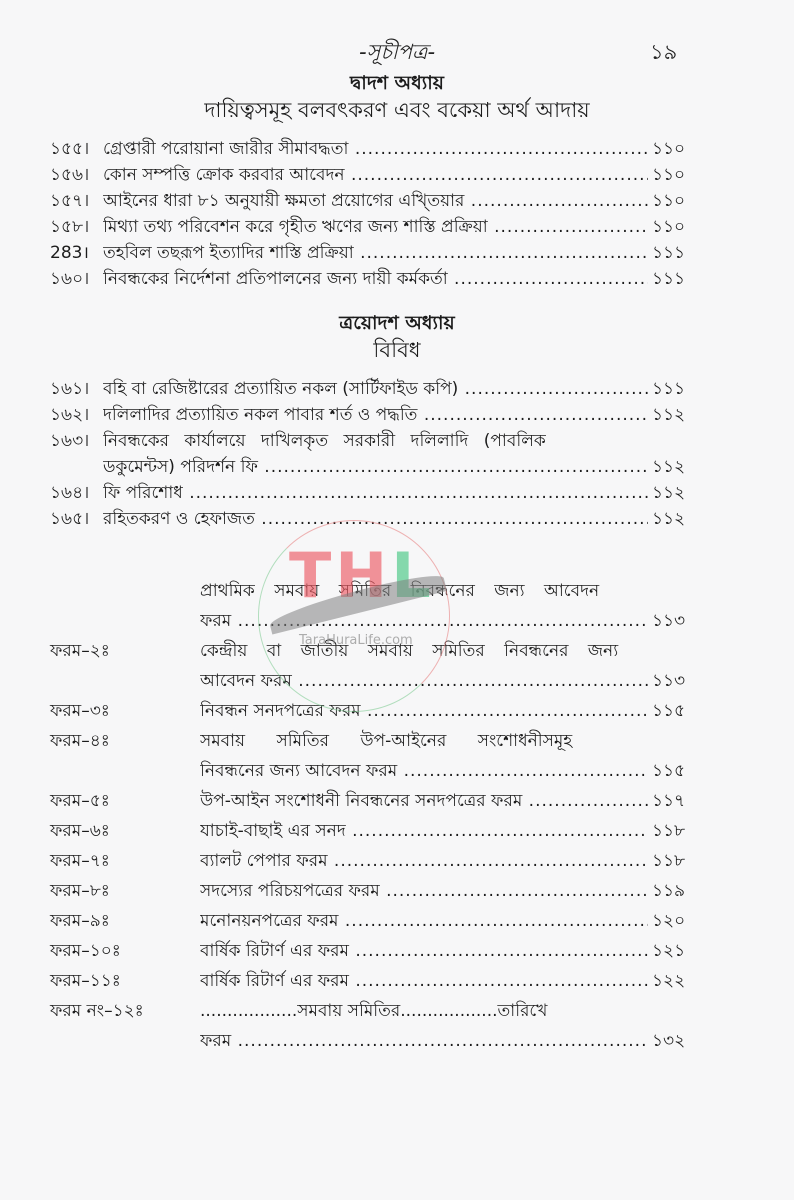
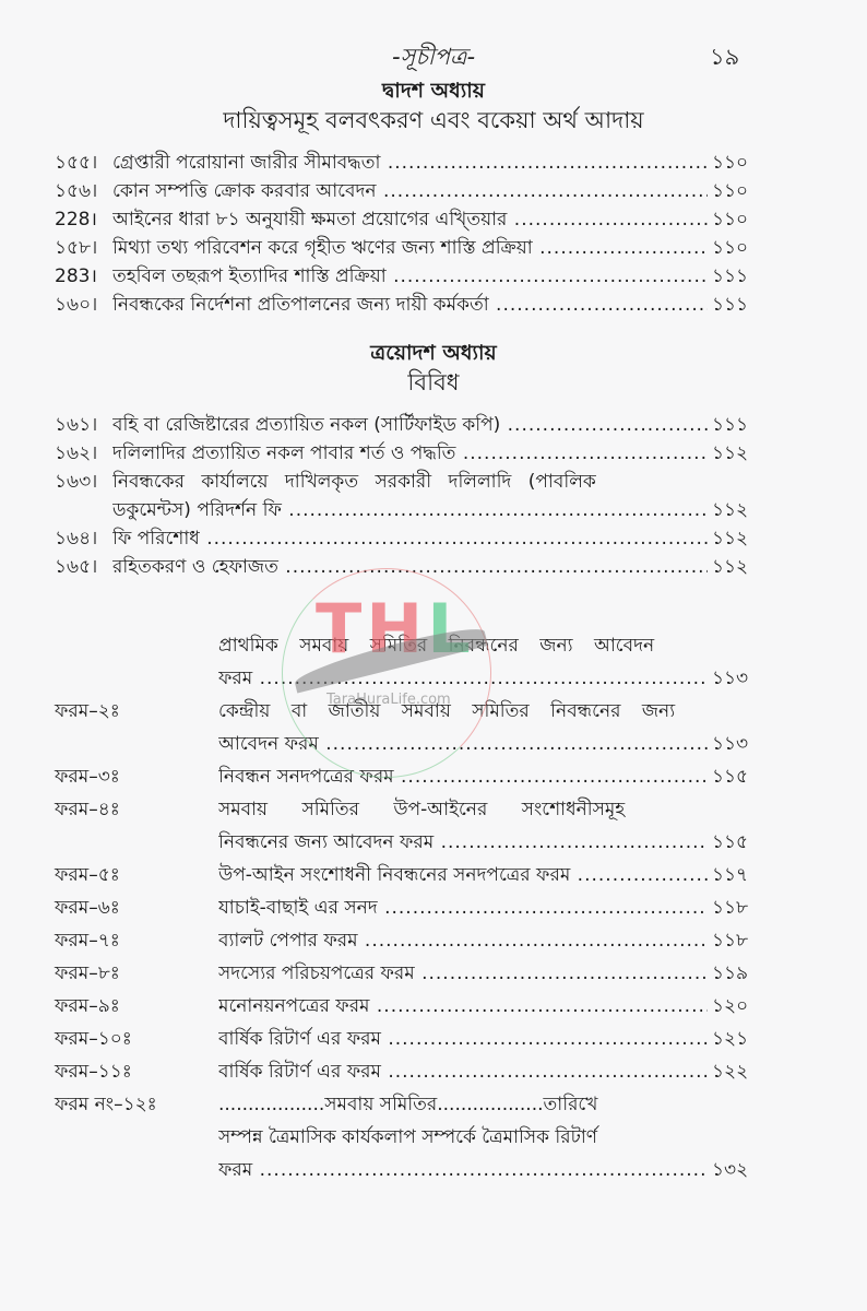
  -সূচীপত্র-
  ১৯
  দ্বাদশ অধ্যায়
  দায়িত্বসমূহ বলবৎকরণ এবং বকেয়া অর্থ আদায়
  ১৫৫।
  গ্রেপ্তারী পরোয়ানা জারীর সীমাবদ্ধতা
  ১১০
  ১৫৬।
  কোন সম্পত্তি ক্রোক করবার আবেদন
  ১১০
- ১৫৭।
+ 228।
  আইনের ধারা ৮১ অনুযায়ী ক্ষমতা প্রয়োগের এখ্তিয়ার
  ১১০
  ১৫৮।
  মিথ্যা তথ্য পরিবেশন করে গৃহীত ঋণের জন্য শাস্তি প্রক্রিয়া
  ১১০
  283।
  তহবিল তছরূপ ইত্যাদির শাস্তি প্রক্রিয়া
  ১১১
  ১৬০।
  নিবন্ধকের নির্দেশনা প্রতিপালনের জন্য দায়ী কর্মকর্তা
  ১১১
  ত্রয়োদশ অধ্যায়
  বিবিধ
  ১৬১।
  বহি বা রেজিষ্টারের প্রত্যায়িত নকল (সার্টিফাইড কপি)
  ১১১
  ১৬২।
  দলিলাদির প্রত্যায়িত নকল পাবার শর্ত ও পদ্ধতি
  ১১২
  ১৬৩।
  নিবন্ধকের কার্যালয়ে দাখিলকৃত সরকারী দলিলাদি (পাবলিক
  ডকুমেন্টস) পরিদর্শন ফি
  ১১২
  ১৬৪।
  ফি পরিশোধ
  ১১২
  ১৬৫।
  রহিতকরণ ও হেফাজত
  ১১২
  প্রাথমিক সমবায় সমিতির নিবন্ধনের জন্য আবেদন
  ফরম
  ১১৩
  ফরম–২ঃ
  কেন্দ্রীয় বা জাতীয় সমবায় সমিতির নিবন্ধনের জন্য
  আবেদন ফরম
  ১১৩
  ফরম–৩ঃ
  নিবন্ধন সনদপত্রের ফরম
  ১১৫
  ফরম–৪ঃ
  সমবায় সমিতির উপ-আইনের সংশোধনীসমূহ
  নিবন্ধনের জন্য আবেদন ফরম
  ১১৫
  ফরম–৫ঃ
  উপ-আইন সংশোধনী নিবন্ধনের সনদপত্রের ফরম
  ১১৭
  ফরম–৬ঃ
  যাচাই-বাছাই এর সনদ
  ১১৮
  ফরম–৭ঃ
  ব্যালট পেপার ফরম
  ১১৮
  ফরম–৮ঃ
  সদস্যের পরিচয়পত্রের ফরম
  ১১৯
  ফরম–৯ঃ
  মনোনয়নপত্রের ফরম
  ১২০
  ফরম–১০ঃ
  বার্ষিক রিটার্ণ এর ফরম
  ১২১
  ফরম–১১ঃ
  বার্ষিক রিটার্ণ এর ফরম
  ১২২
  ফরম নং–১২ঃ
  ..................সমবায় সমিতির..................তারিখে
+ সম্পন্ন ত্রৈমাসিক কার্যকলাপ সম্পর্কে ত্রৈমাসিক রিটার্ণ
  ফরম
  ১৩২
  THL
  TaraHuraLife.com
